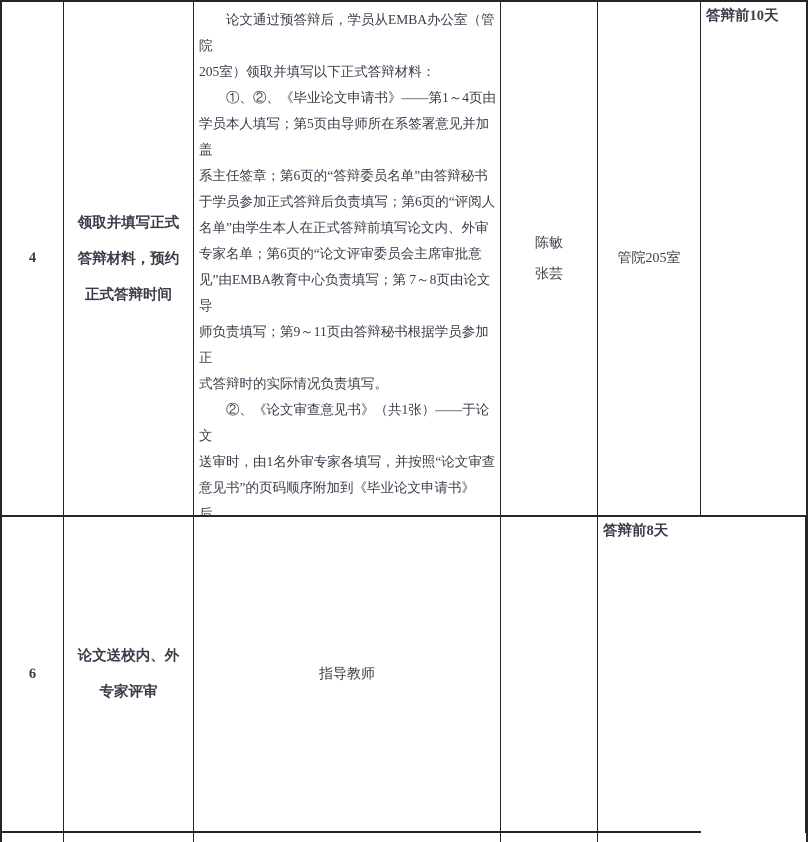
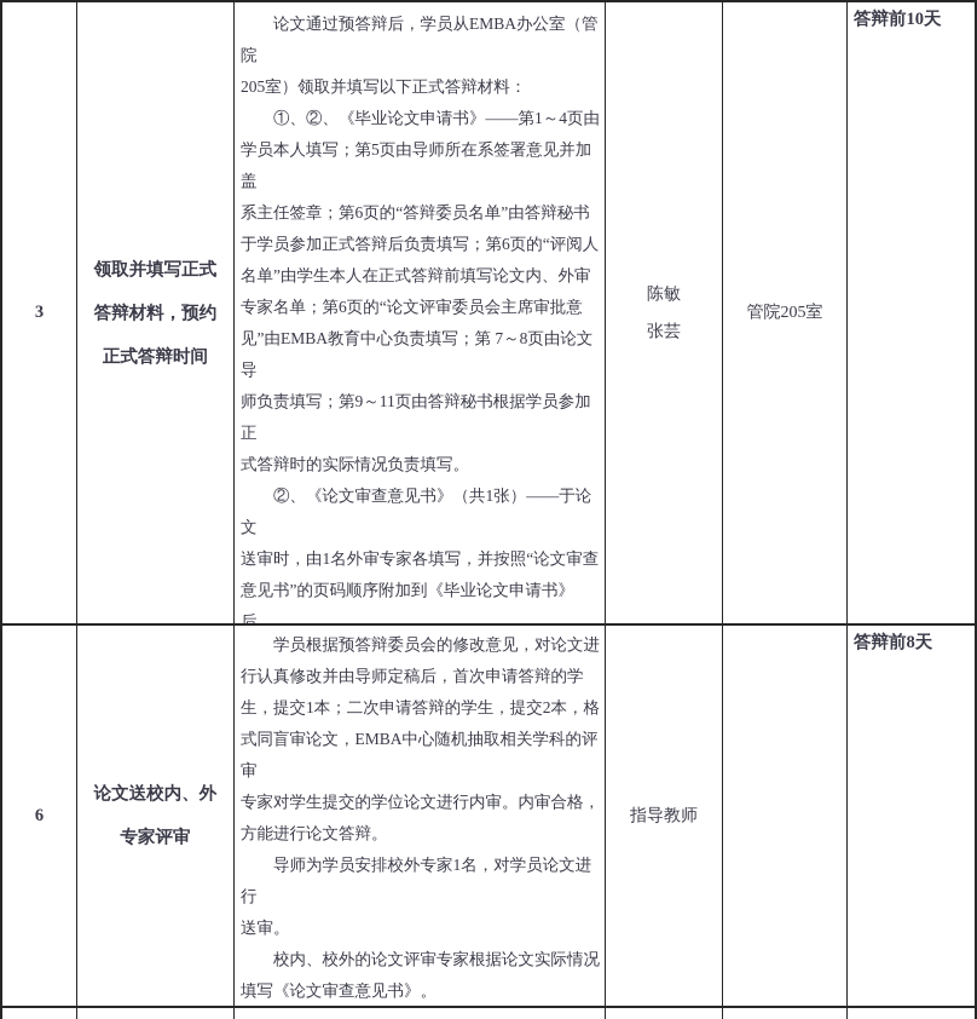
- 4
+ 3
  领取并填写正式
  答辩材料，预约
  正式答辩时间
  论文通过预答辩后，学员从EMBA办公室（管院
  205室）领取并填写以下正式答辩材料：
  ①、②、《毕业论文申请书》——第1～4页由
  学员本人填写；第5页由导师所在系签署意见并加盖
  系主任签章；第6页的“答辩委员名单”由答辩秘书
  于学员参加正式答辩后负责填写；第6页的“评阅人
  名单”由学生本人在正式答辩前填写论文内、外审
  专家名单；第6页的“论文评审委员会主席审批意
  见”由EMBA教育中心负责填写；第 7～8页由论文导
  师负责填写；第9～11页由答辩秘书根据学员参加正
  式答辩时的实际情况负责填写。
  ②、《论文审查意见书》（共1张）——于论文
  送审时，由1名外审专家各填写，并按照“论文审查
  意见书”的页码顺序附加到《毕业论文申请书》
  后。
  陈敏
  张芸
  管院205室
  答辩前10天
  6
  论文送校内、外
  专家评审
+ 学员根据预答辩委员会的修改意见，对论文进
+ 行认真修改并由导师定稿后，首次申请答辩的学
+ 生，提交1本；二次申请答辩的学生，提交2本，格
+ 式同盲审论文，EMBA中心随机抽取相关学科的评审
+ 专家对学生提交的学位论文进行内审。内审合格，
+ 方能进行论文答辩。
+ 导师为学员安排校外专家1名，对学员论文进行
+ 送审。
+ 校内、校外的论文评审专家根据论文实际情况
+ 填写《论文审查意见书》。
  指导教师
  答辩前8天
